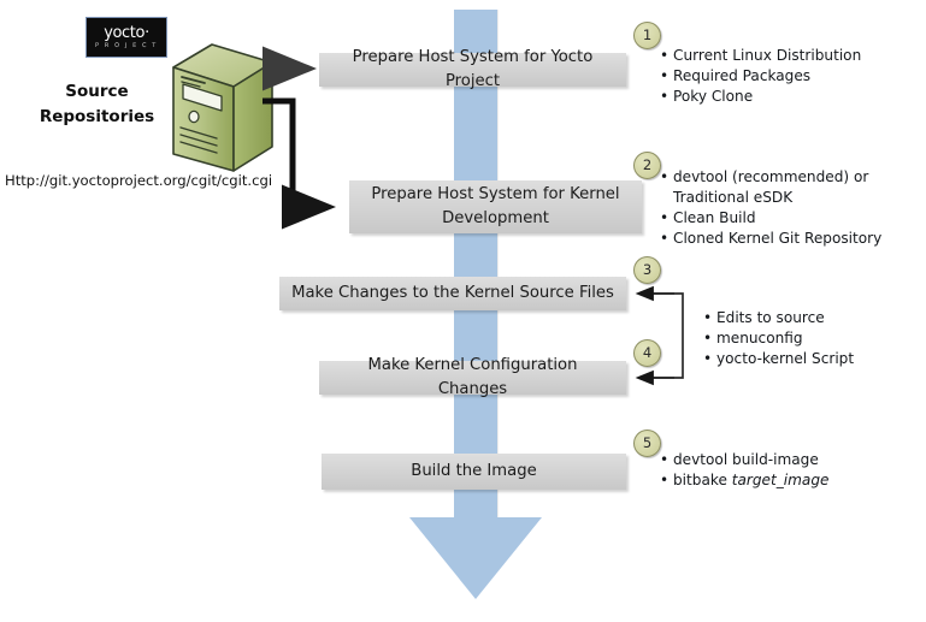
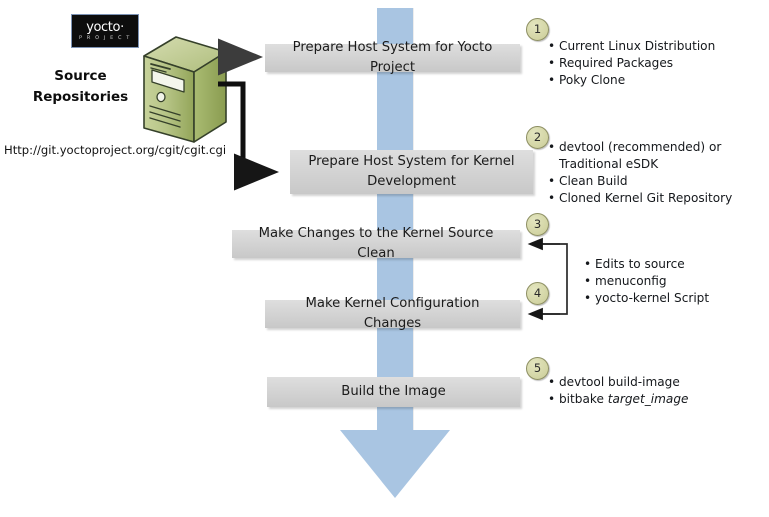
  yocto·
  Source
  Repositories
  Http://git.yoctoproject.org/cgit/cgit.cgi
  Prepare Host System for Yocto Project
  Prepare Host System for Kernel
  Development
- Make Changes to the Kernel Source Files
+ Make Changes to the Kernel Source Clean
  Make Kernel Configuration Changes
  Build the Image
  1
  2
  3
  4
  5
  • Current Linux Distribution
  • Required Packages
  • Poky Clone
  • devtool (recommended) or
  Traditional eSDK
  • Clean Build
  • Cloned Kernel Git Repository
  • Edits to source
  • menuconfig
  • yocto-kernel Script
  • devtool build-image
  • bitbake target_image
